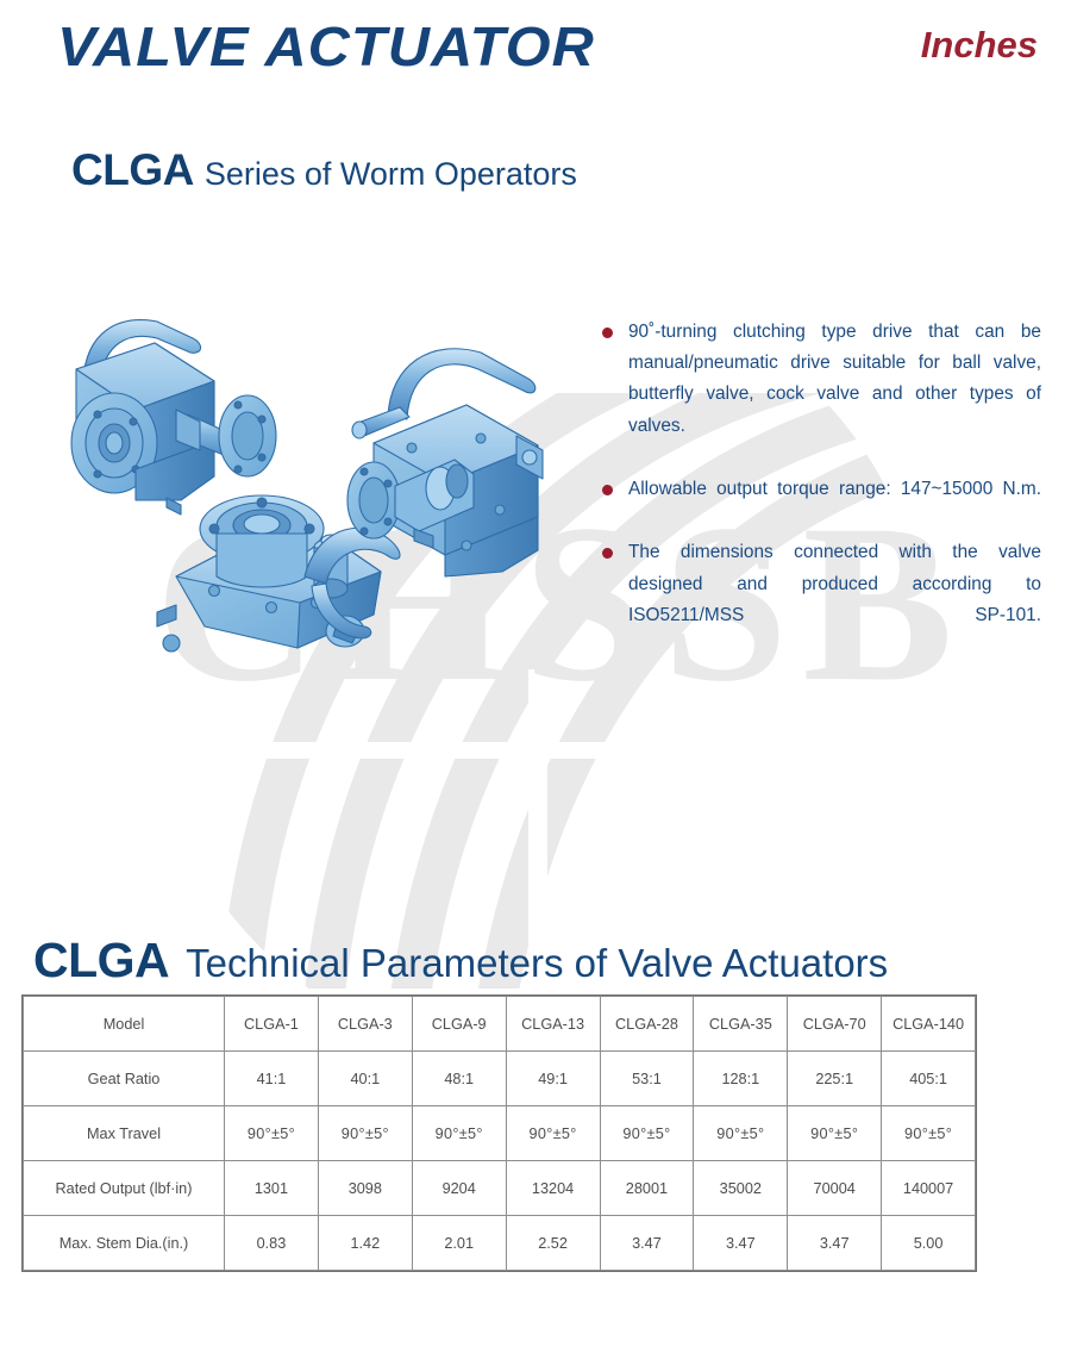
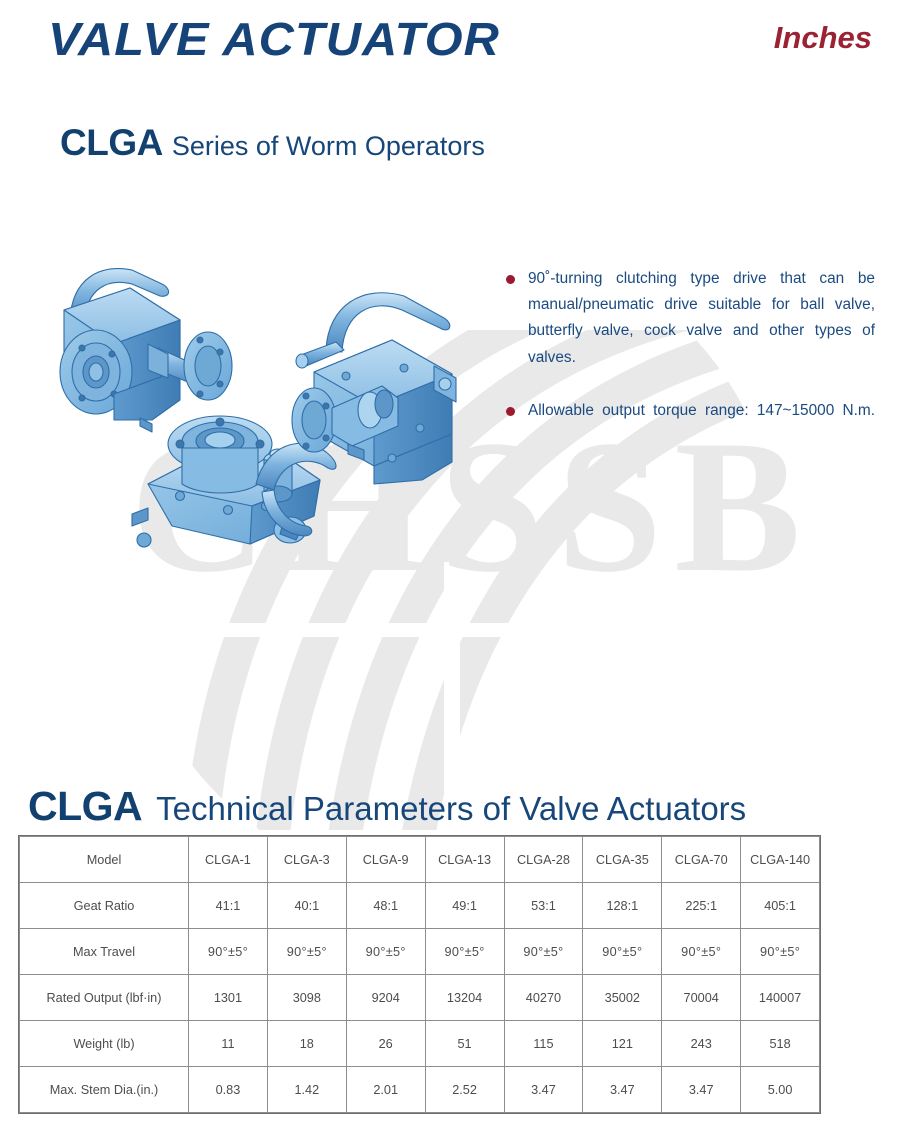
  HSSB
  VALVE ACTUATOR
  Inches
  CLGA Series of Worm Operators
  90˚-turning clutching type drive that can be manual/pneumatic drive suitable for ball valve, butterfly valve, cock valve and other types of valves.
  Allowable output torque range: 147~15000 N.m.
- The dimensions connected with the valve designed and produced according to ISO5211/MSS SP-101.
  CLGA Technical Parameters of Valve Actuators
  Model	CLGA-1	CLGA-3	CLGA-9	CLGA-13	CLGA-28	CLGA-35	CLGA-70	CLGA-140
  Geat Ratio	41:1	40:1	48:1	49:1	53:1	128:1	225:1	405:1
  Max Travel	90°±5°	90°±5°	90°±5°	90°±5°	90°±5°	90°±5°	90°±5°	90°±5°
- Rated Output (lbf·in)	1301	3098	9204	13204	28001	35002	70004	140007
+ Rated Output (lbf·in)	1301	3098	9204	13204	40270	35002	70004	140007
+ Weight (lb)	11	18	26	51	115	121	243	518
  Max. Stem Dia.(in.)	0.83	1.42	2.01	2.52	3.47	3.47	3.47	5.00
